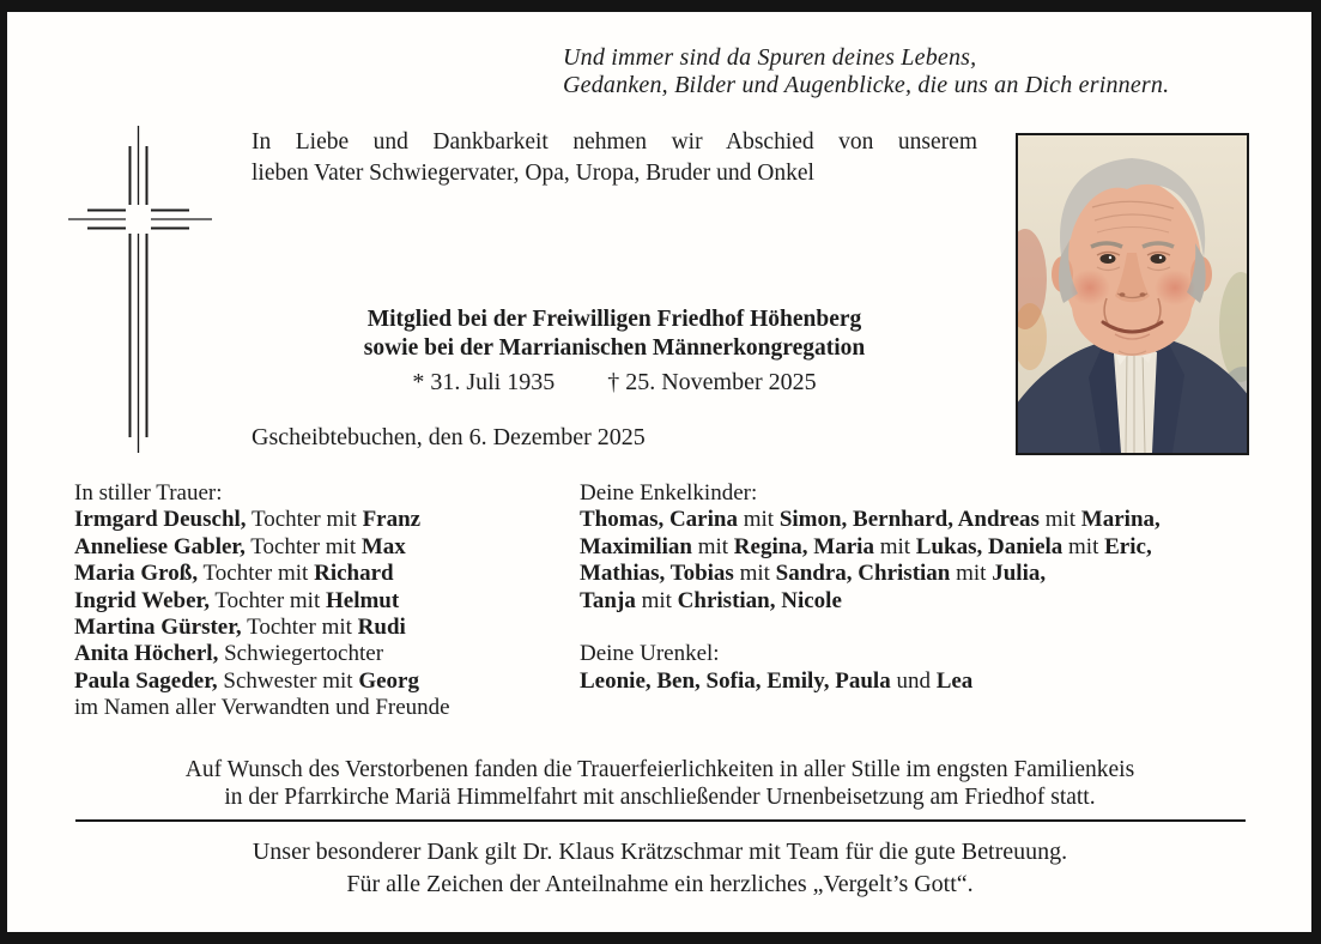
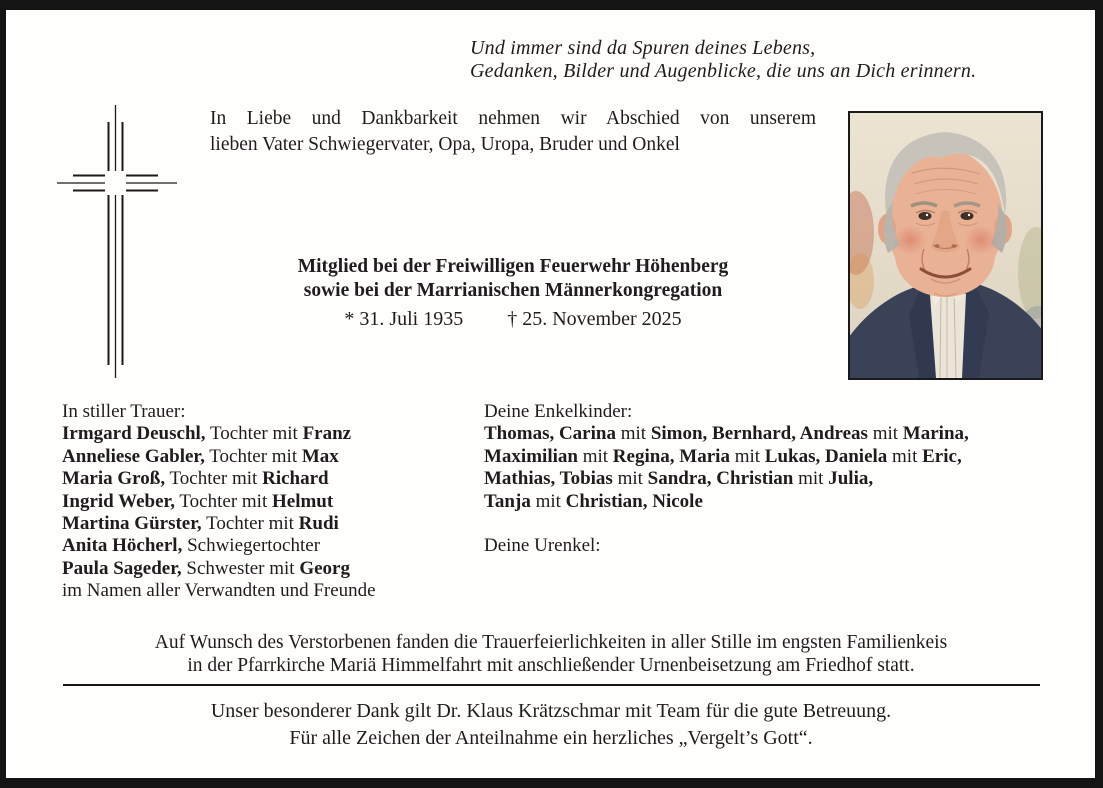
  Und immer sind da Spuren deines Lebens,
  Gedanken, Bilder und Augenblicke, die uns an Dich erinnern.
  In Liebe und Dankbarkeit nehmen wir Abschied von unserem
  lieben Vater Schwiegervater, Opa, Uropa, Bruder und Onkel
- Mitglied bei der Freiwilligen Friedhof Höhenberg
+ Mitglied bei der Freiwilligen Feuerwehr Höhenberg
  sowie bei der Marrianischen Männerkongregation
  * 31. Juli 1935 † 25. November 2025
- Gscheibtebuchen, den 6. Dezember 2025
  In stiller Trauer:
  Irmgard Deuschl, Tochter mit Franz
  Anneliese Gabler, Tochter mit Max
  Maria Groß, Tochter mit Richard
  Ingrid Weber, Tochter mit Helmut
  Martina Gürster, Tochter mit Rudi
  Anita Höcherl, Schwiegertochter
  Paula Sageder, Schwester mit Georg
  im Namen aller Verwandten und Freunde
  Deine Enkelkinder:
  Thomas, Carina mit Simon, Bernhard, Andreas mit Marina,
  Maximilian mit Regina, Maria mit Lukas, Daniela mit Eric,
  Mathias, Tobias mit Sandra, Christian mit Julia,
  Tanja mit Christian, Nicole
  Deine Urenkel:
- Leonie, Ben, Sofia, Emily, Paula und Lea
  Auf Wunsch des Verstorbenen fanden die Trauerfeierlichkeiten in aller Stille im engsten Familienkeis
  in der Pfarrkirche Mariä Himmelfahrt mit anschließender Urnenbeisetzung am Friedhof statt.
  Unser besonderer Dank gilt Dr. Klaus Krätzschmar mit Team für die gute Betreuung.
  Für alle Zeichen der Anteilnahme ein herzliches „Vergelt’s Gott“.
